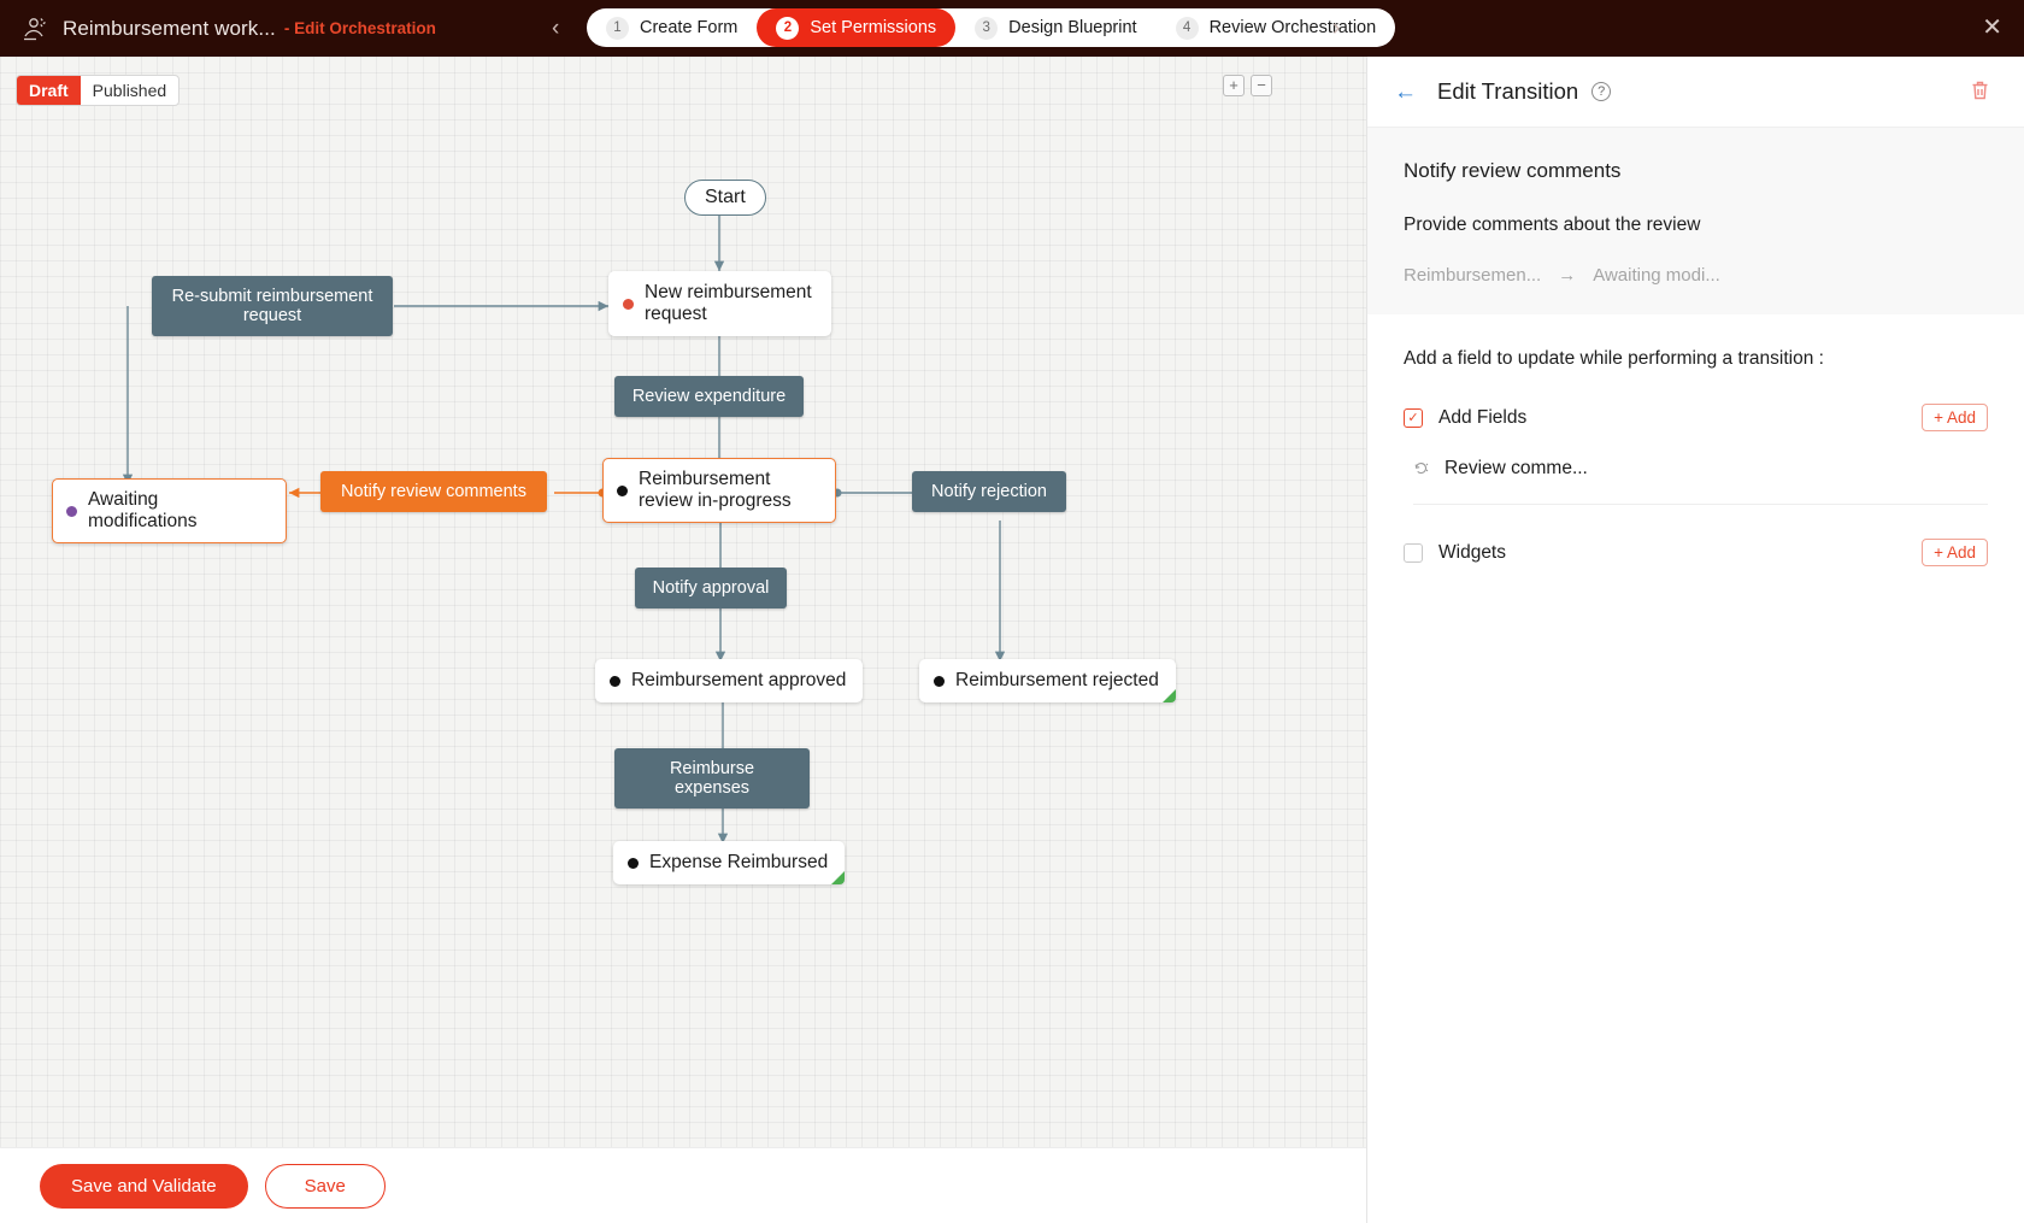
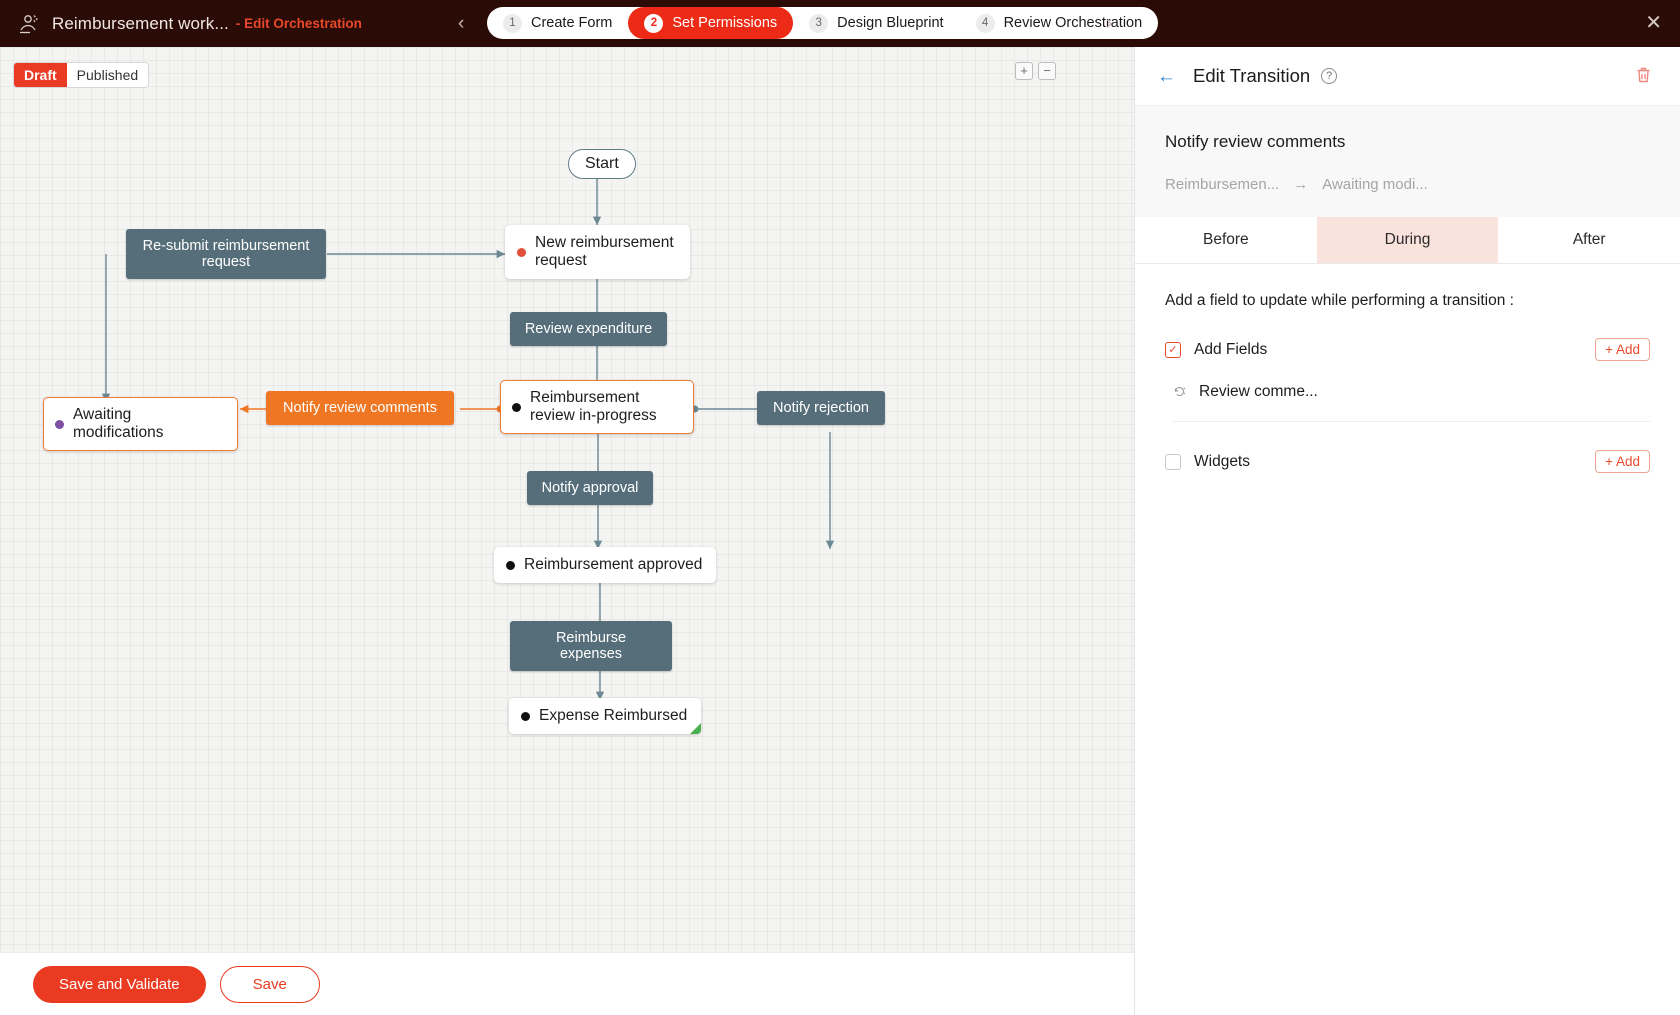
  Reimbursement work...
  - Edit Orchestration
  ‹
  1
  Create Form
  2
  Set Permissions
  3
  Design Blueprint
  4
  Review Orchestration
  ›
  ✕
  Draft
  Published
  +
  −
  Start
  New reimbursement request
  Review expenditure
  Re-submit reimbursement request
  Reimbursement review in-progress
  Notify review comments
  Awaiting modifications
  Notify rejection
  Notify approval
  Reimbursement approved
- Reimbursement rejected
  Reimburse expenses
  Expense Reimbursed
  Save and Validate
  Save
  ←
  Edit Transition
  ?
  Notify review comments
- Provide comments about the review
  Reimbursemen...
  →
  Awaiting modi...
+ Before
+ During
+ After
  Add a field to update while performing a transition :
  ✓
  Add Fields
  + Add
  Review comme...
  Widgets
  + Add
